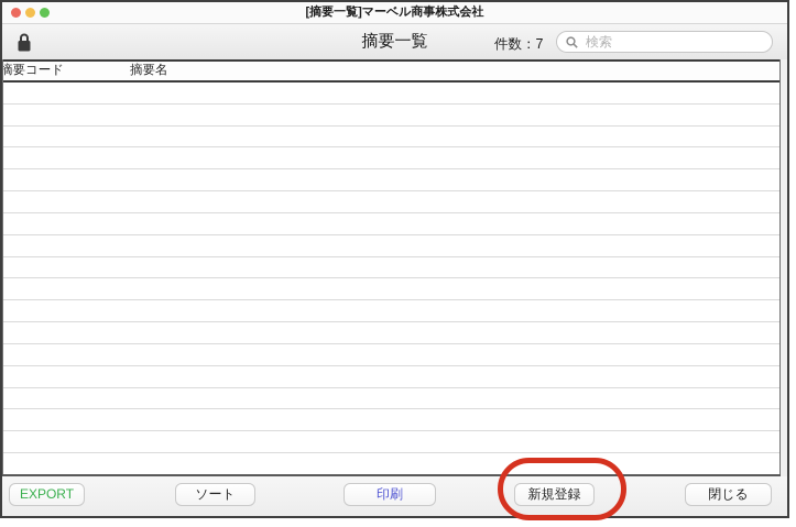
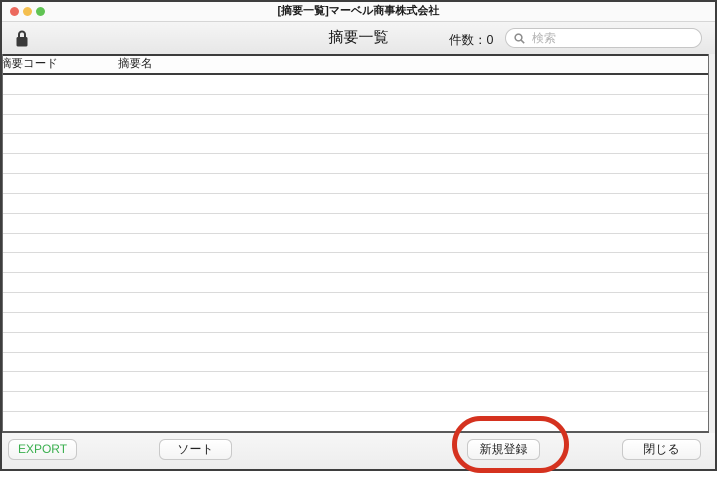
  [摘要一覧]マーベル商事株式会社
  摘要一覧
- 件数：7
+ 件数：0
  検索
  摘要コード
  摘要名
  EXPORT
  ソート
- 印刷
  新規登録
  閉じる
